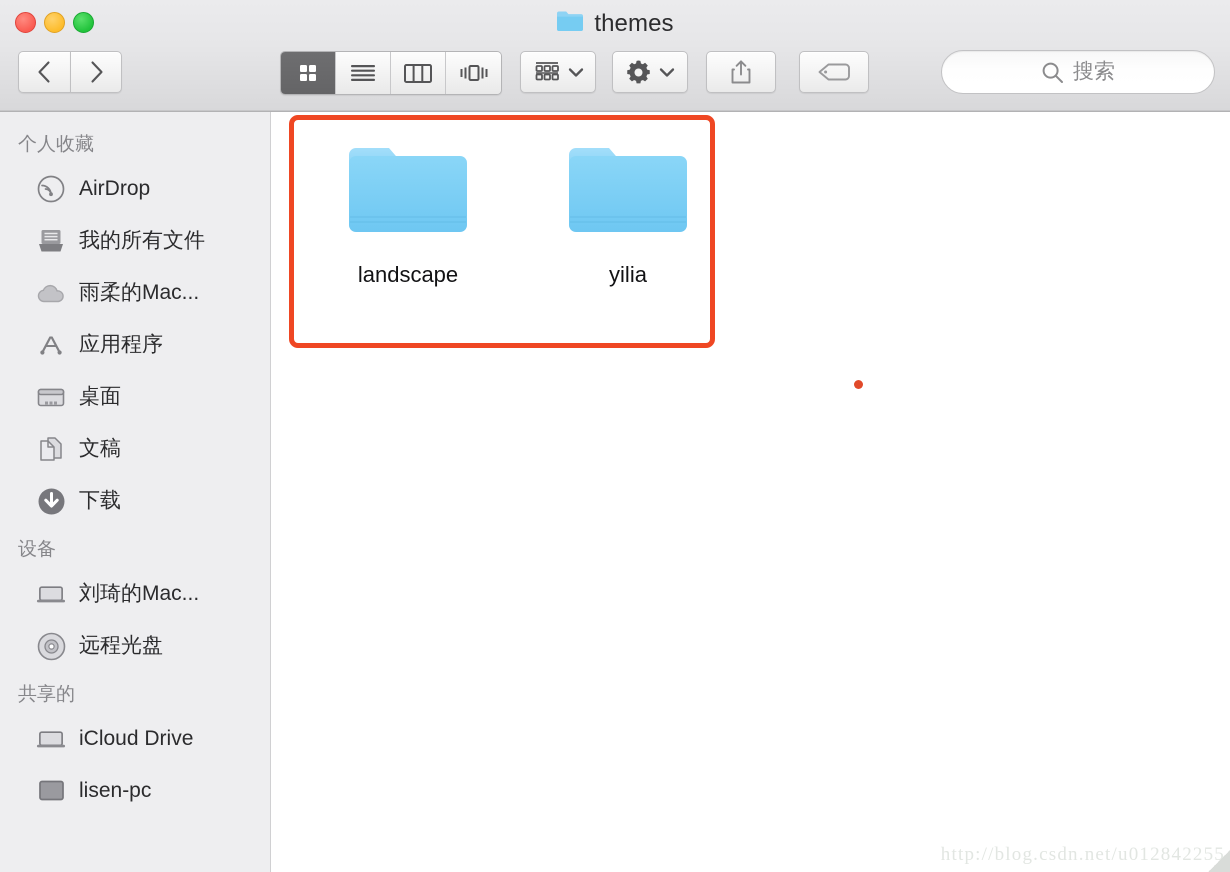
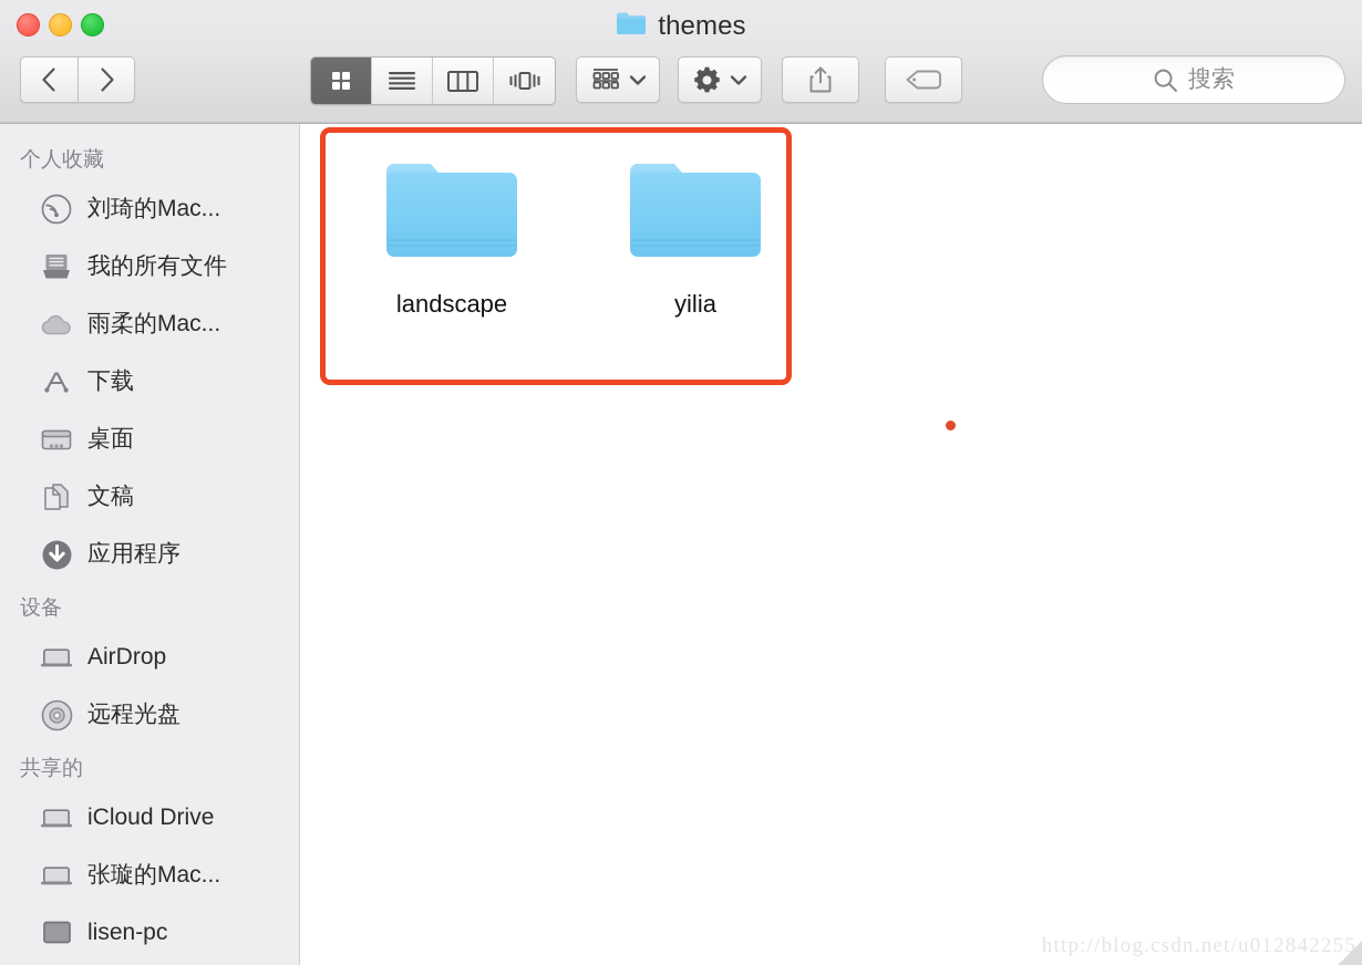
  themes
  搜索
  个人收藏
- AirDrop
+ 刘琦的Mac...
  我的所有文件
  雨柔的Mac...
- 应用程序
+ 下载
  桌面
  文稿
- 下载
+ 应用程序
  设备
- 刘琦的Mac...
+ AirDrop
  远程光盘
  共享的
  iCloud Drive
+ 张璇的Mac...
  lisen-pc
  landscape
  yilia
  http://blog.csdn.net/u0128422
